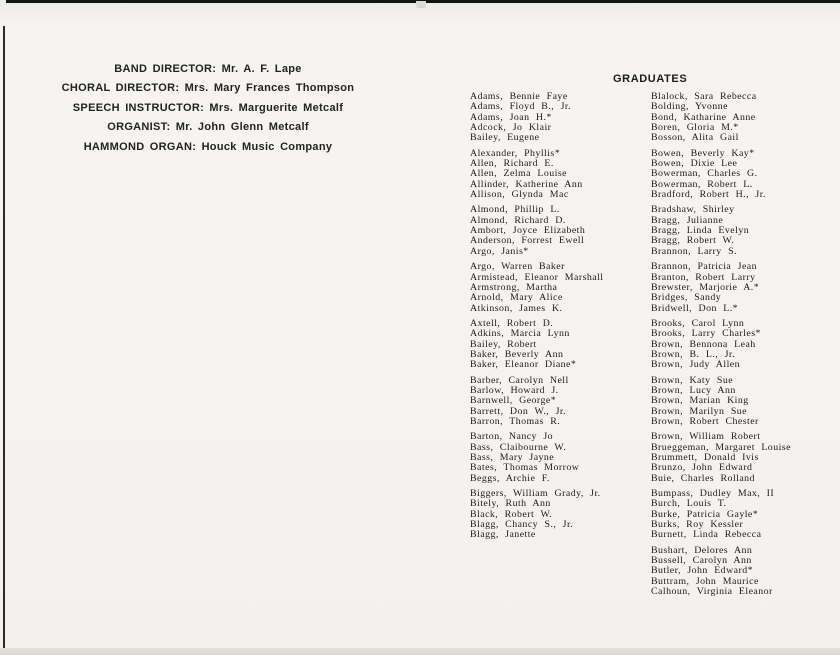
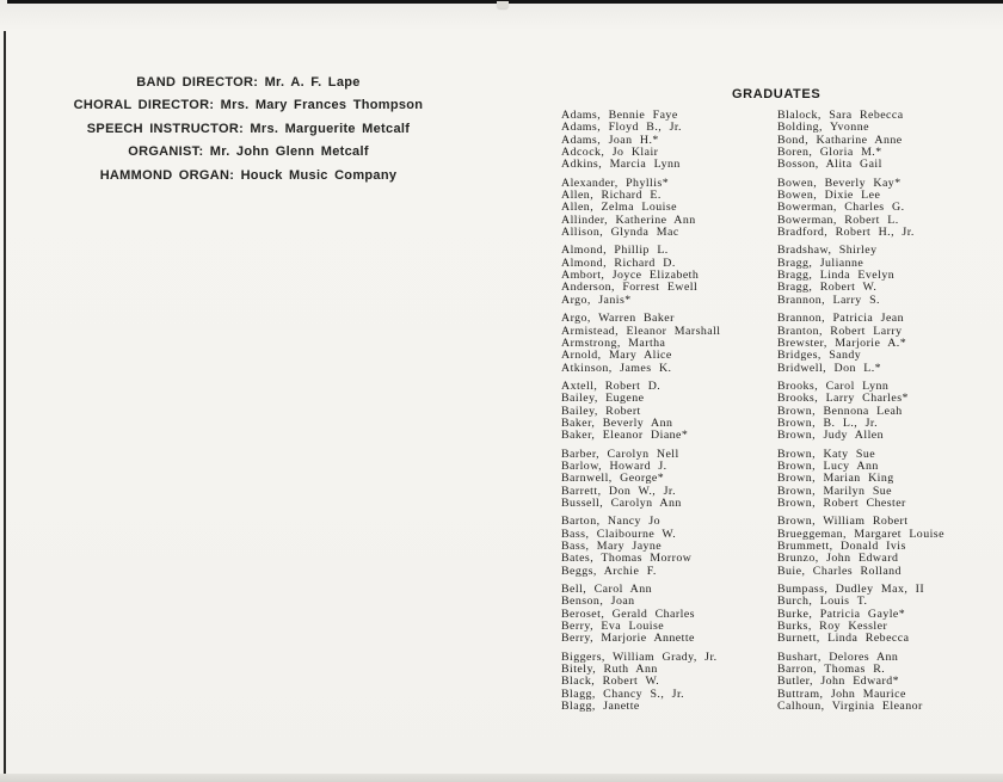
  BAND DIRECTOR: Mr. A. F. Lape
  CHORAL DIRECTOR: Mrs. Mary Frances Thompson
  SPEECH INSTRUCTOR: Mrs. Marguerite Metcalf
  ORGANIST: Mr. John Glenn Metcalf
  HAMMOND ORGAN: Houck Music Company
  GRADUATES
  Adams, Bennie Faye
  Adams, Floyd B., Jr.
  Adams, Joan H.*
  Adcock, Jo Klair
- Bailey, Eugene
+ Adkins, Marcia Lynn
  Alexander, Phyllis*
  Allen, Richard E.
  Allen, Zelma Louise
  Allinder, Katherine Ann
  Allison, Glynda Mac
  Almond, Phillip L.
  Almond, Richard D.
  Ambort, Joyce Elizabeth
  Anderson, Forrest Ewell
  Argo, Janis*
  Argo, Warren Baker
  Armistead, Eleanor Marshall
  Armstrong, Martha
  Arnold, Mary Alice
  Atkinson, James K.
  Axtell, Robert D.
- Adkins, Marcia Lynn
+ Bailey, Eugene
  Bailey, Robert
  Baker, Beverly Ann
  Baker, Eleanor Diane*
  Barber, Carolyn Nell
  Barlow, Howard J.
  Barnwell, George*
  Barrett, Don W., Jr.
- Barron, Thomas R.
+ Bussell, Carolyn Ann
  Barton, Nancy Jo
  Bass, Claibourne W.
  Bass, Mary Jayne
  Bates, Thomas Morrow
  Beggs, Archie F.
+ Bell, Carol Ann
+ Benson, Joan
+ Beroset, Gerald Charles
+ Berry, Eva Louise
+ Berry, Marjorie Annette
  Biggers, William Grady, Jr.
  Bitely, Ruth Ann
  Black, Robert W.
  Blagg, Chancy S., Jr.
  Blagg, Janette
  Blalock, Sara Rebecca
  Bolding, Yvonne
  Bond, Katharine Anne
  Boren, Gloria M.*
  Bosson, Alita Gail
  Bowen, Beverly Kay*
  Bowen, Dixie Lee
  Bowerman, Charles G.
  Bowerman, Robert L.
  Bradford, Robert H., Jr.
  Bradshaw, Shirley
  Bragg, Julianne
  Bragg, Linda Evelyn
  Bragg, Robert W.
  Brannon, Larry S.
  Brannon, Patricia Jean
  Branton, Robert Larry
  Brewster, Marjorie A.*
  Bridges, Sandy
  Bridwell, Don L.*
  Brooks, Carol Lynn
  Brooks, Larry Charles*
  Brown, Bennona Leah
  Brown, B. L., Jr.
  Brown, Judy Allen
  Brown, Katy Sue
  Brown, Lucy Ann
  Brown, Marian King
  Brown, Marilyn Sue
  Brown, Robert Chester
  Brown, William Robert
  Brueggeman, Margaret Louise
  Brummett, Donald Ivis
  Brunzo, John Edward
  Buie, Charles Rolland
  Bumpass, Dudley Max, II
  Burch, Louis T.
  Burke, Patricia Gayle*
  Burks, Roy Kessler
  Burnett, Linda Rebecca
  Bushart, Delores Ann
- Bussell, Carolyn Ann
+ Barron, Thomas R.
  Butler, John Edward*
  Buttram, John Maurice
  Calhoun, Virginia Eleanor
